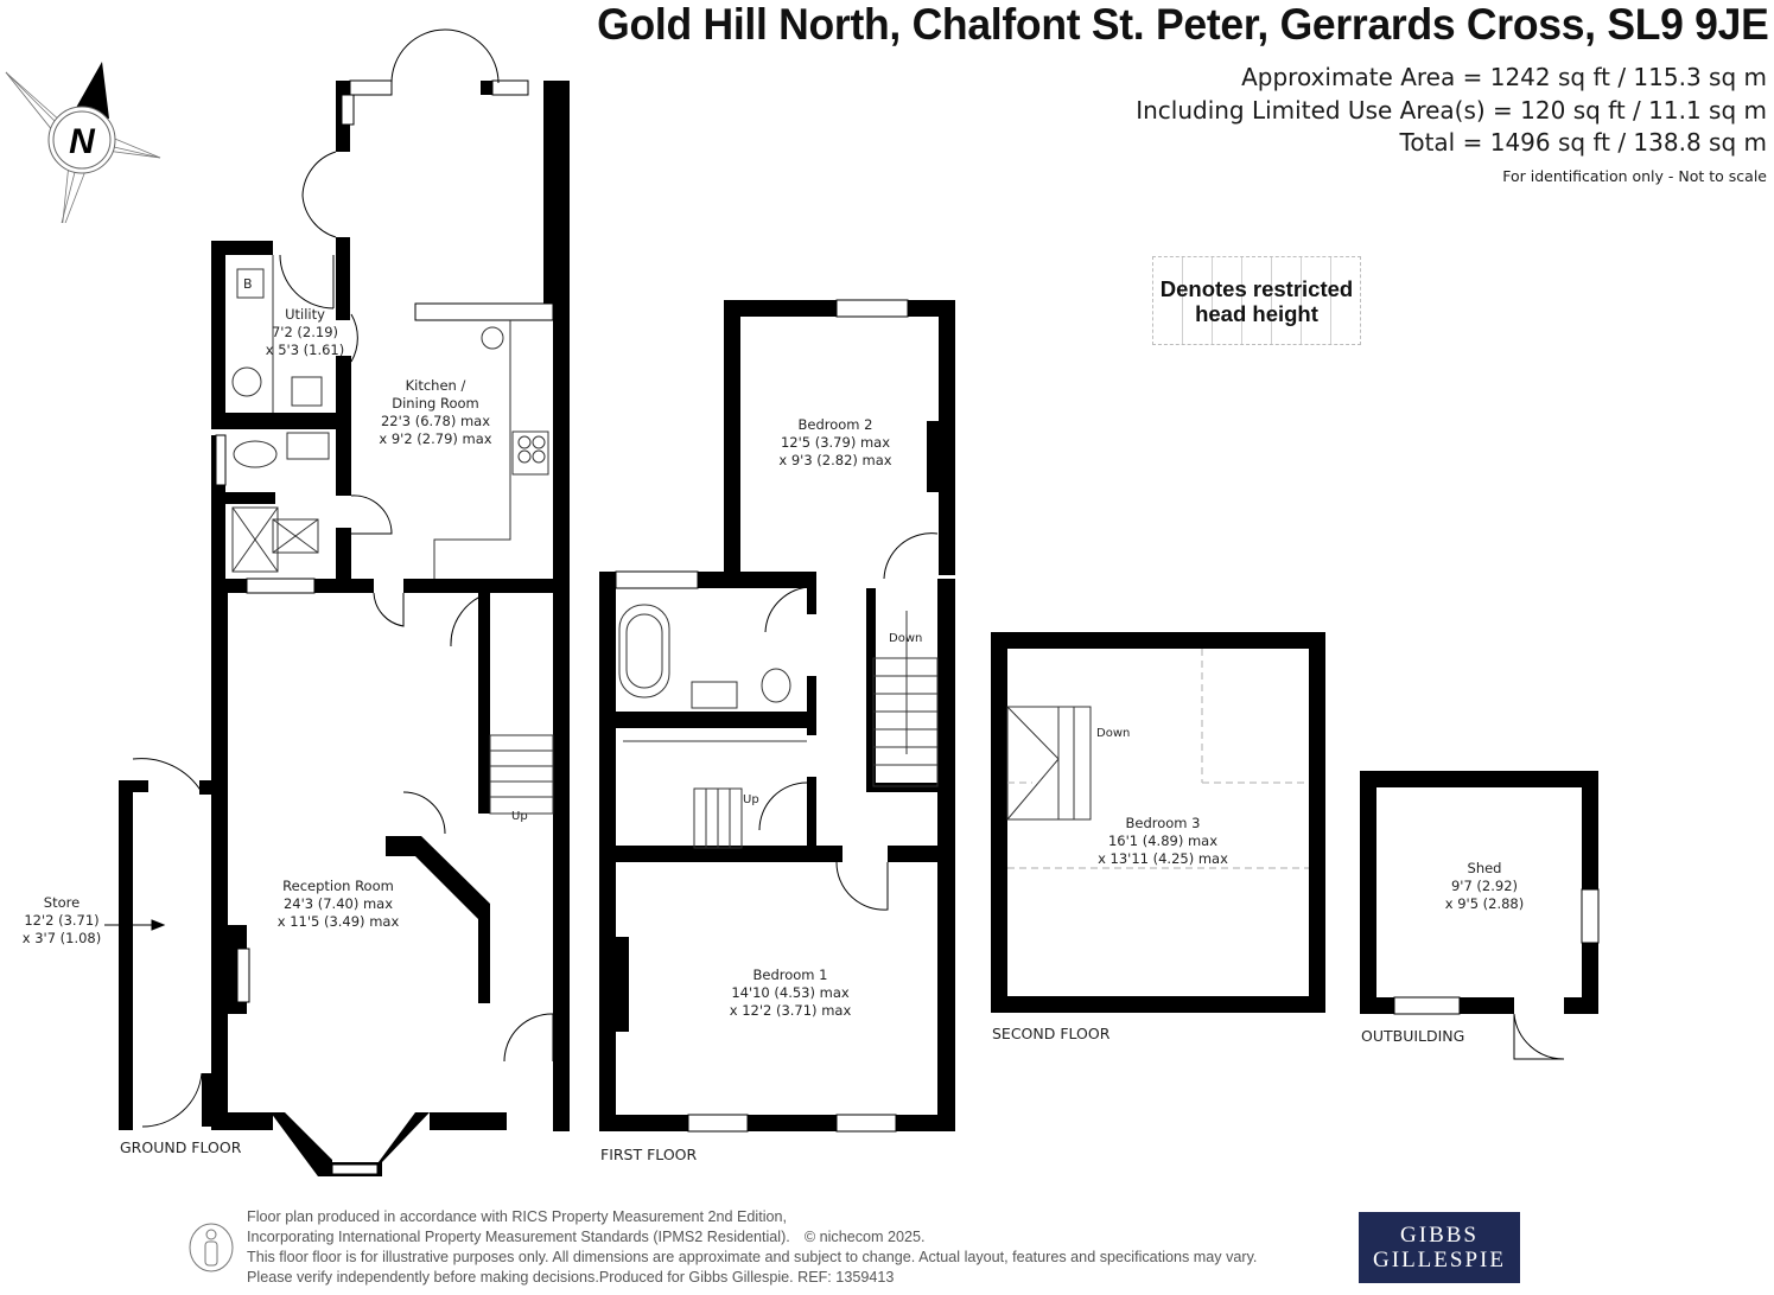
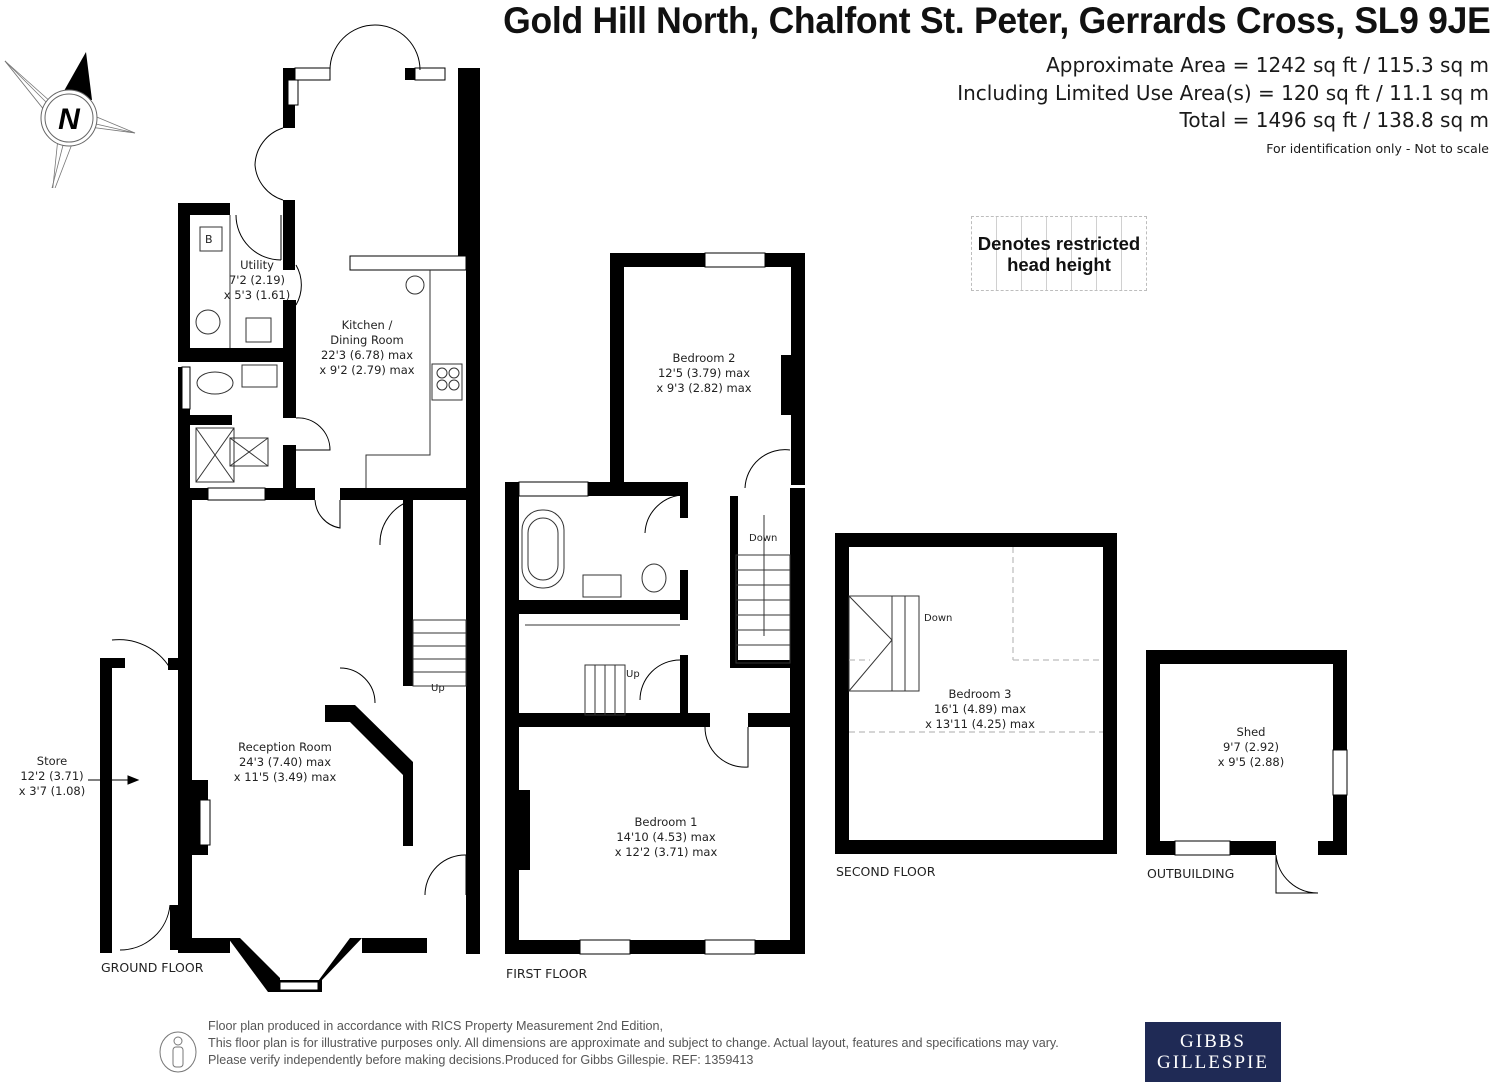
  Gold Hill North, Chalfont St. Peter, Gerrards Cross, SL9 9JE
  Approximate Area = 1242 sq ft / 115.3 sq m
  Including Limited Use Area(s) = 120 sq ft / 11.1 sq m
  Total = 1496 sq ft / 138.8 sq m
  For identification only - Not to scale
  Denotes restricted
  head height
  N
  Utility
  7'2 (2.19)
  x 5'3 (1.61)
  Kitchen /
  Dining Room
  22'3 (6.78) max
  x 9'2 (2.79) max
  Reception Room
  24'3 (7.40) max
  x 11'5 (3.49) max
  Store
  12'2 (3.71)
  x 3'7 (1.08)
  Bedroom 2
  12'5 (3.79) max
  x 9'3 (2.82) max
  Bedroom 1
  14'10 (4.53) max
  x 12'2 (3.71) max
  Bedroom 3
  16'1 (4.89) max
  x 13'11 (4.25) max
  Shed
  9'7 (2.92)
  x 9'5 (2.88)
  B
  Up
  Up
  Down
  Down
  GROUND FLOOR
  FIRST FLOOR
  SECOND FLOOR
  OUTBUILDING
  Floor plan produced in accordance with RICS Property Measurement 2nd Edition,
- Incorporating International Property Measurement Standards (IPMS2 Residential). © nichecom 2025.
- This floor floor is for illustrative purposes only. All dimensions are approximate and subject to change. Actual layout, features and specifications may vary.
+ This floor plan is for illustrative purposes only. All dimensions are approximate and subject to change. Actual layout, features and specifications may vary.
  Please verify independently before making decisions.Produced for Gibbs Gillespie. REF: 1359413
  GIBBS
  GILLESPIE
